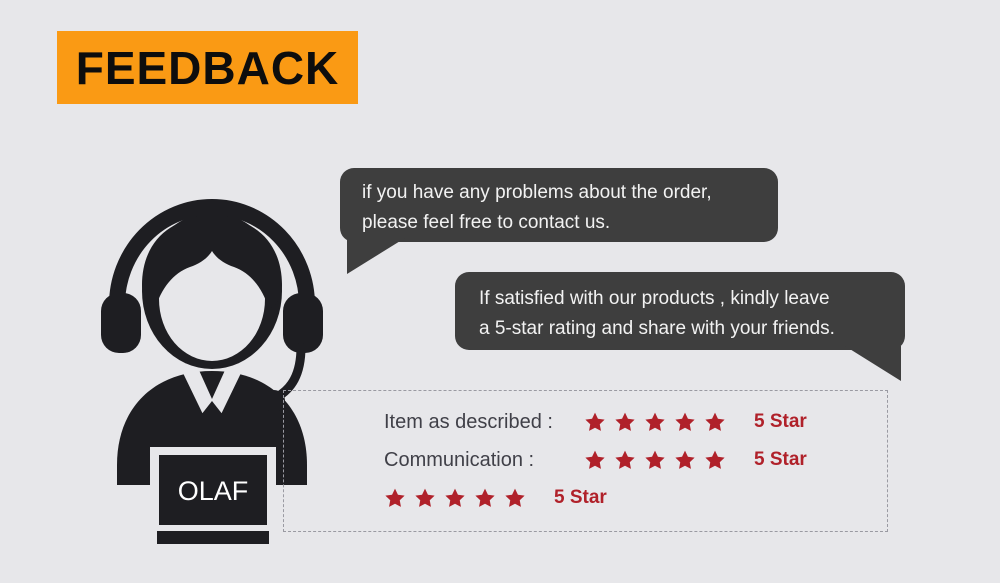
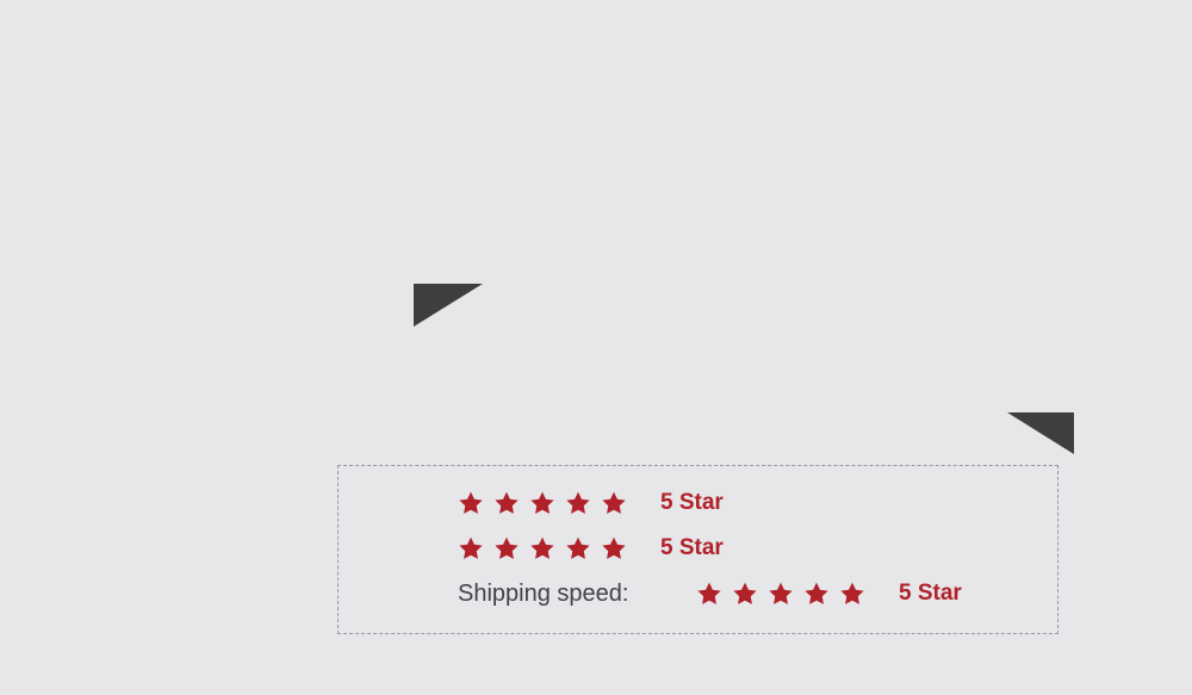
- FEEDBACK
- if you have any problems about the order,
- please feel free to contact us.
- If satisfied with our products , kindly leave
- a 5-star rating and share with your friends.
- OLAF
- Item as described :
  5 Star
- Communication :
  5 Star
+ Shipping speed:
  5 Star
